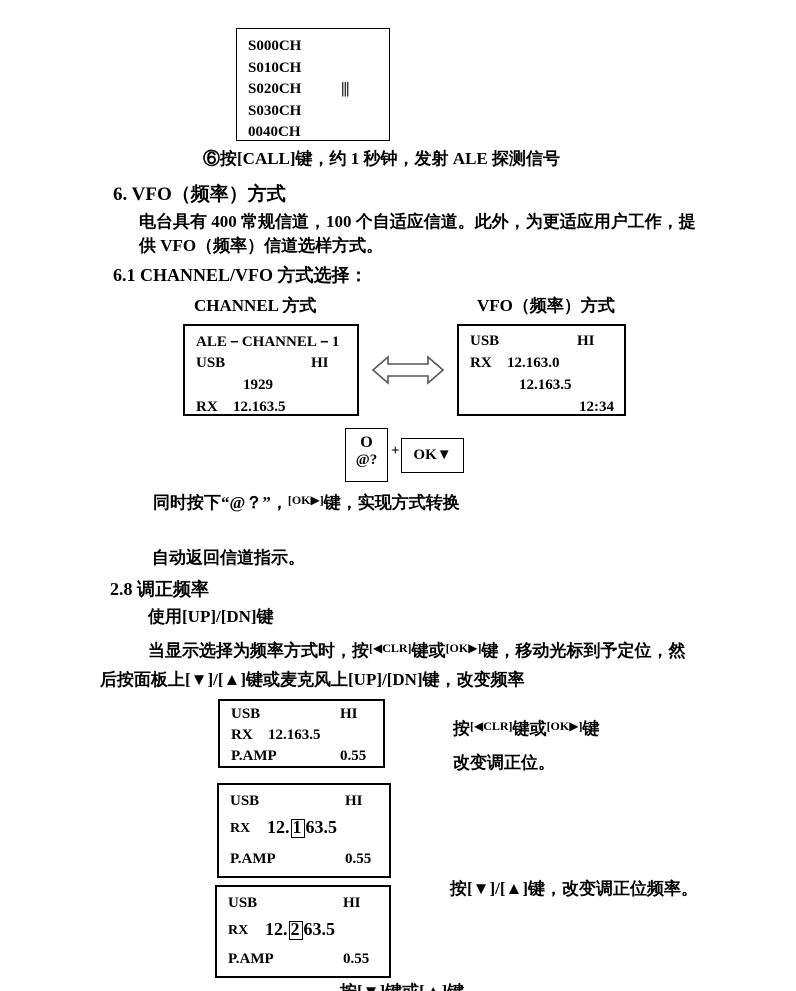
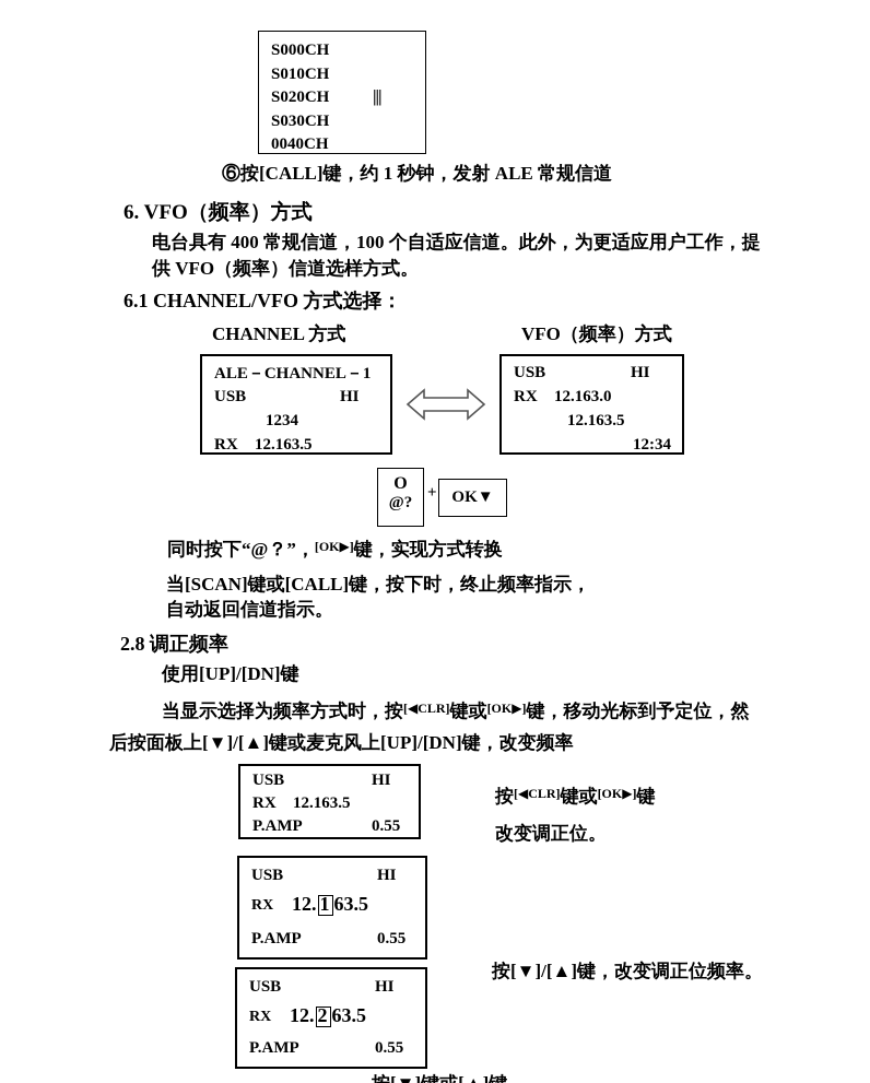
  S000CH
  S010CH
  S020CH
  S030CH
  0040CH
  |||
- ⑥按[CALL]键，约 1 秒钟，发射 ALE 探测信号
+ ⑥按[CALL]键，约 1 秒钟，发射 ALE 常规信道
  6. VFO（频率）方式
  电台具有 400 常规信道，100 个自适应信道。此外，为更适应用户工作，提
  供 VFO（频率）信道选样方式。
  6.1 CHANNEL/VFO 方式选择：
  CHANNEL 方式
  VFO（频率）方式
  ALE－CHANNEL－1
  USB
  HI
- 1929
+ 1234
  RX
  12.163.5
  USB
  HI
  RX
  12.163.0
  12.163.5
  12:34
  O
  @?
  +
  OK▼
  同时按下“@？”，[OK▶]键，实现方式转换
+ 当[SCAN]键或[CALL]键，按下时，终止频率指示，
  自动返回信道指示。
  2.8 调正频率
  使用[UP]/[DN]键
  当显示选择为频率方式时，按[◀CLR]键或[OK▶]键，移动光标到予定位，然
  后按面板上[▼]/[▲]键或麦克风上[UP]/[DN]键，改变频率
  USB
  HI
  RX
  12.163.5
  P.AMP
  0.55
  按[◀CLR]键或[OK▶]键
  改变调正位。
  USB
  HI
  RX
  12. 1 63.5
  P.AMP
  0.55
  按[▼]/[▲]键，改变调正位频率。
  USB
  HI
  RX
  12. 2 63.5
  P.AMP
  0.55
